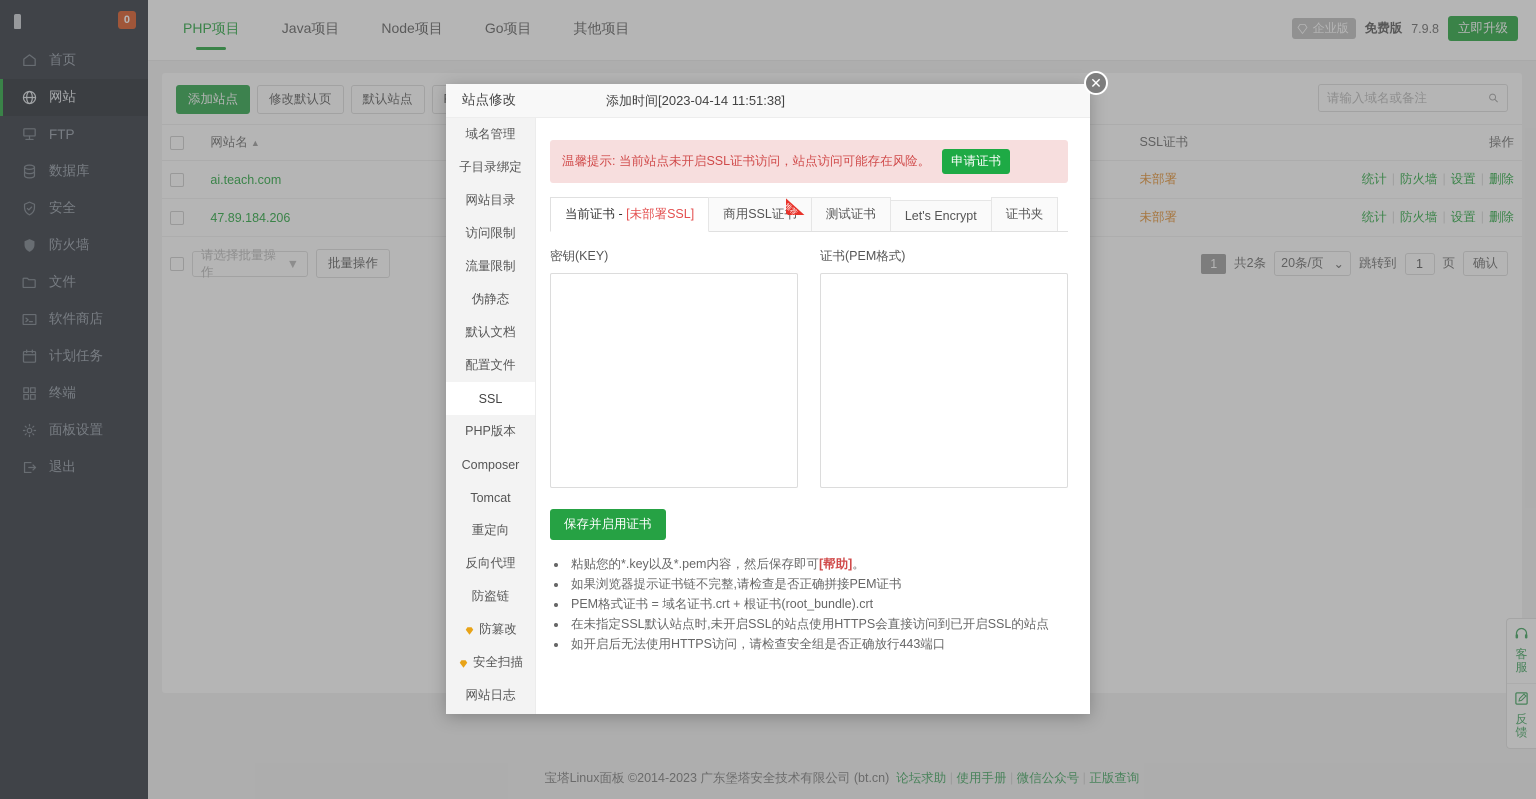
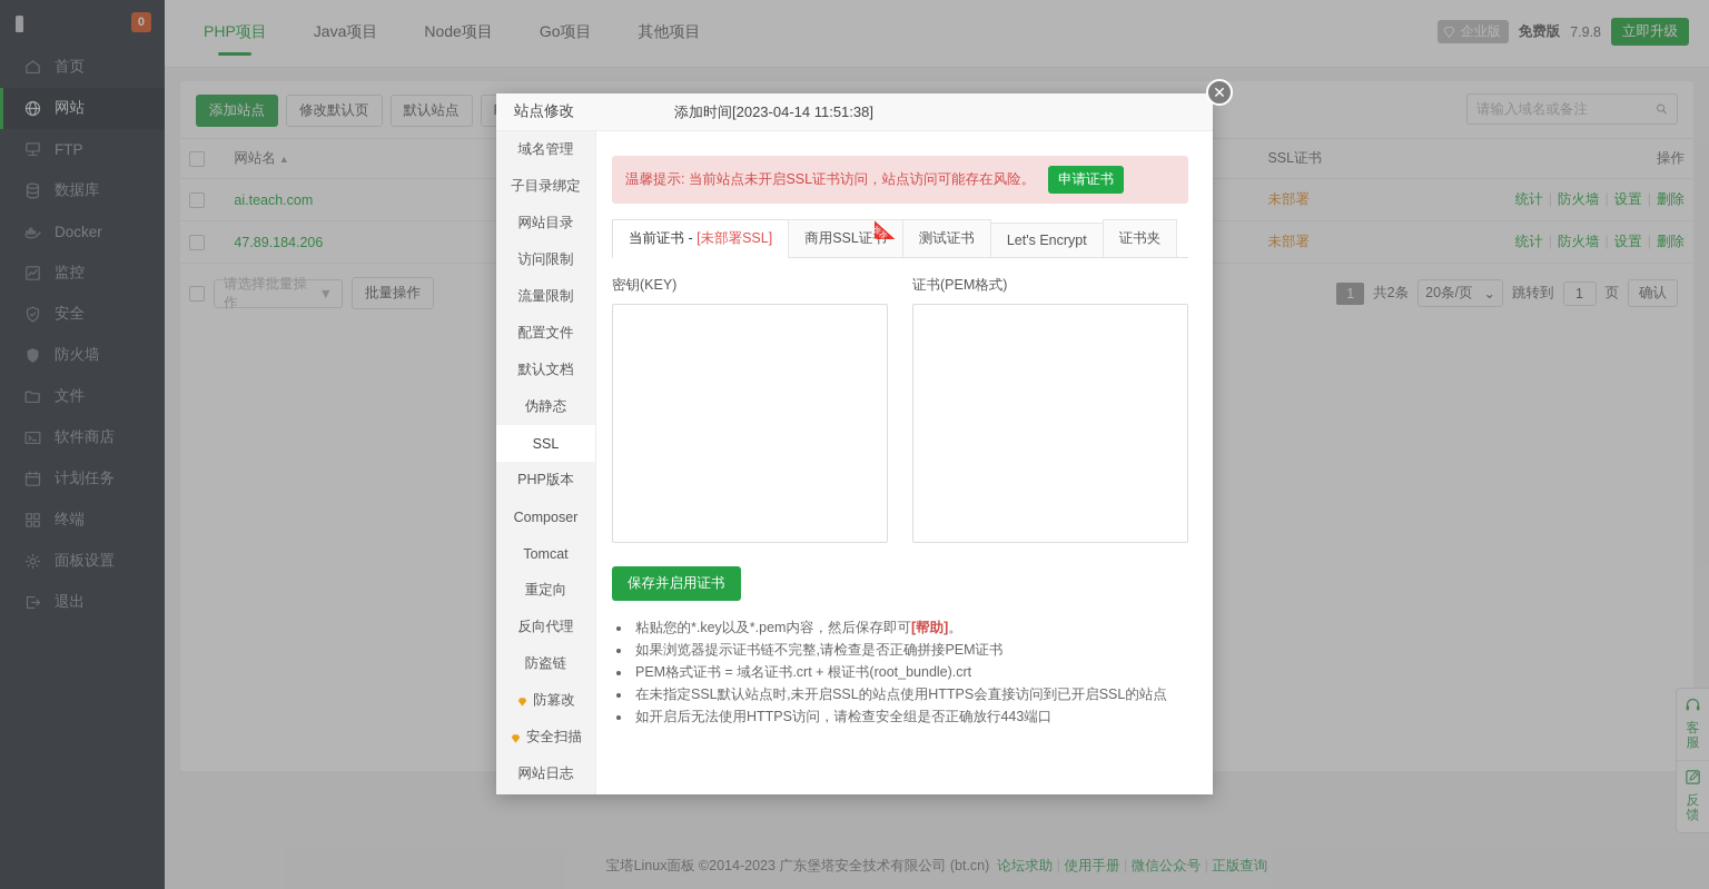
  0
  首页
  网站
  FTP
  数据库
+ Docker
+ 监控
  安全
  防火墙
  文件
  软件商店
  计划任务
  终端
  面板设置
  退出
  PHP项目
  Java项目
  Node项目
  Go项目
  其他项目
  企业版
  免费版
  7.9.8
  立即升级
  添加站点
  修改默认页
  默认站点
  请输入域名或备注
  	47.89.184.206						未部署	统计 防火墙 设置 删除
  请选择批量操作
  ▼
  批量操作
  1
  共2条
  20条/页
  ⌄
  跳转到
  1
  页
  确认
  宝塔Linux面板 ©2014-2023 广东堡塔安全技术有限公司 (bt.cn)
  论坛求助 使用手册 微信公众号 正版查询
  客服
  反馈
  站点修改
  添加时间[2023-04-14 11:51:38]
  ✕
  域名管理
  子目录绑定
  网站目录
  访问限制
  流量限制
- 伪静态
+ 配置文件
  默认文档
- 配置文件
+ 伪静态
  SSL
  PHP版本
  Composer
  Tomcat
  重定向
  反向代理
  防盗链
  防篡改
  安全扫描
  网站日志
  温馨提示: 当前站点未开启SSL证书访问，站点访问可能存在风险。
  申请证书
  当前证书 - [未部署SSL]
  商用SSL证
  测试证书
  Let's Encrypt
  证书夹
  密钥(KEY)
  证书(PEM格式)
  保存并启用证书
  粘贴您的*.key以及*.pem内容，然后保存即可[帮助]。
  如果浏览器提示证书链不完整,请检查是否正确拼接PEM证书
  PEM格式证书 = 域名证书.crt + 根证书(root_bundle).crt
  在未指定SSL默认站点时,未开启SSL的站点使用HTTPS会直接访问到已开启SSL的站点
  如开启后无法使用HTTPS访问，请检查安全组是否正确放行443端口
